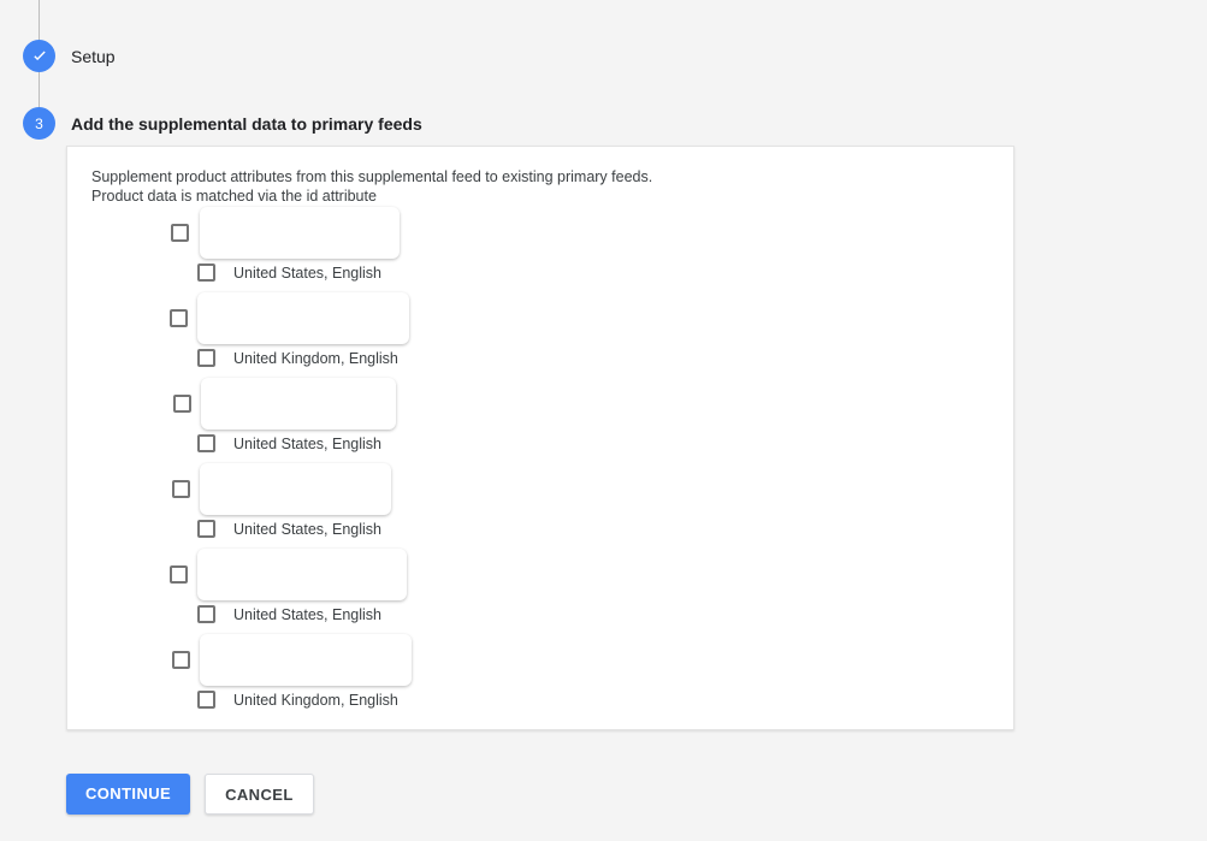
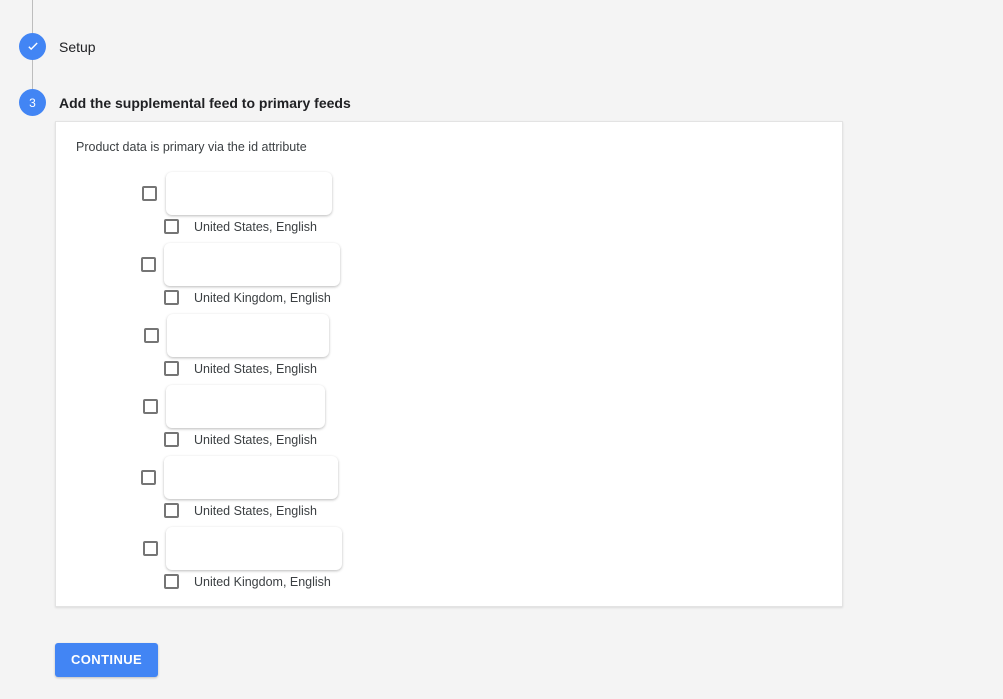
  Setup
  3
- Add the supplemental data to primary feeds
+ Add the supplemental feed to primary feeds
- Supplement product attributes from this supplemental feed to existing primary feeds.
- Product data is matched via the id attribute
+ Product data is primary via the id attribute
  United States, English
  United Kingdom, English
  United States, English
  United States, English
  United States, English
  United Kingdom, English
  CONTINUE
- CANCEL
